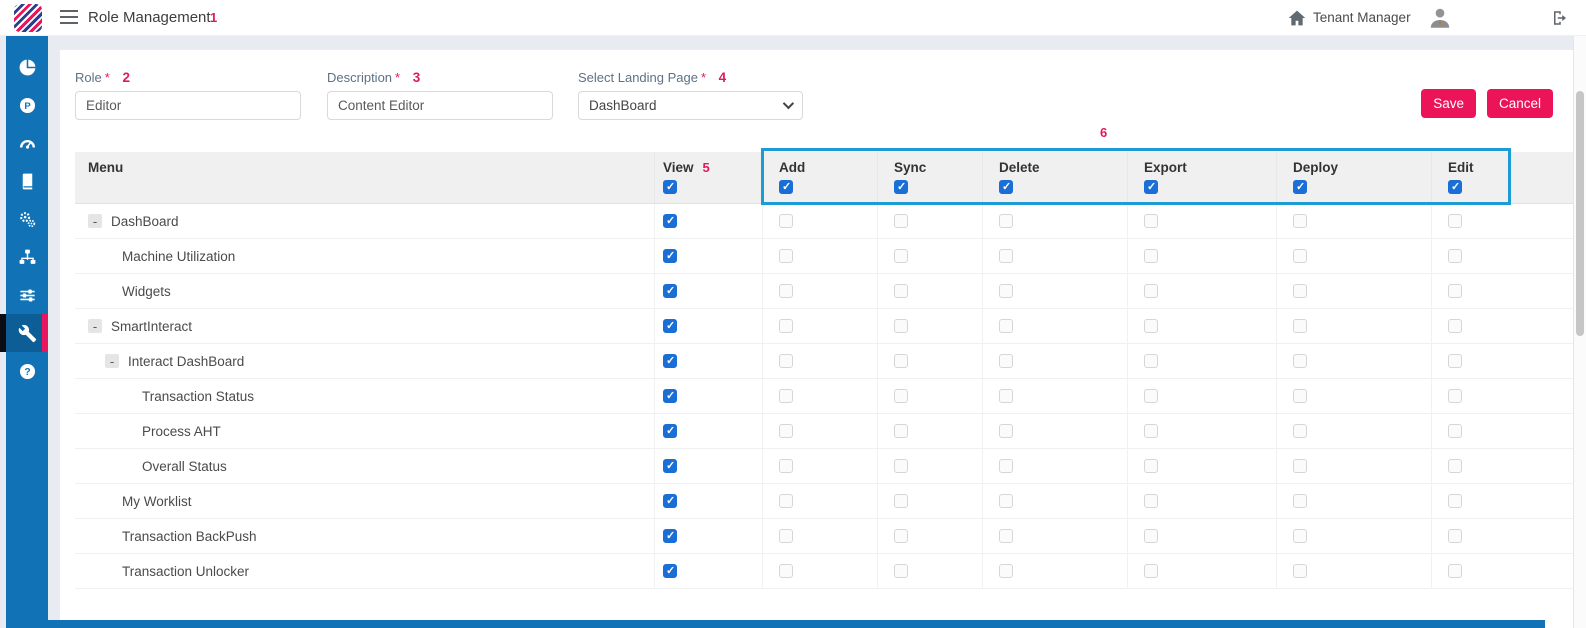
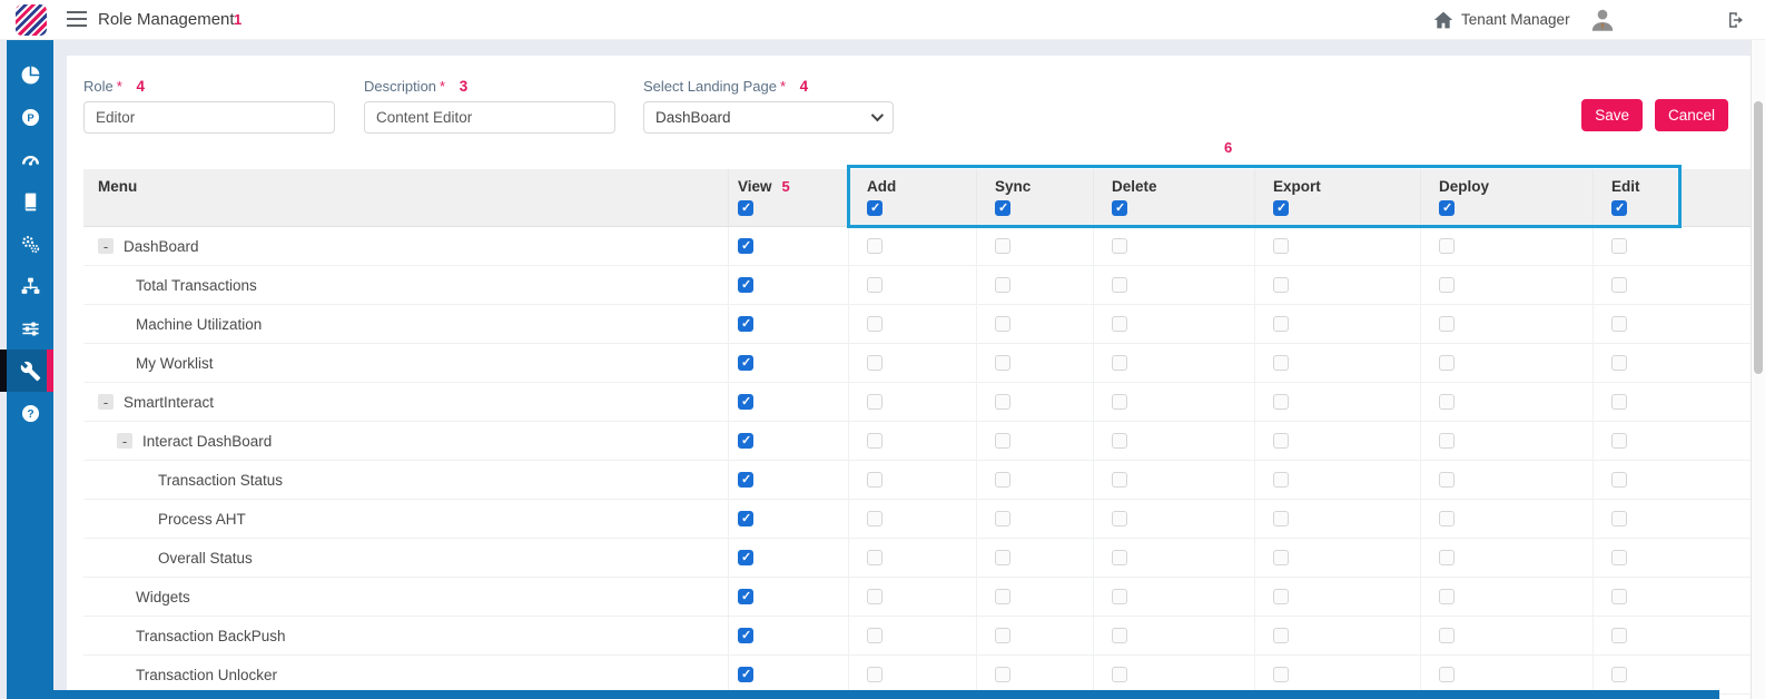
  Role Management
  1
  Tenant Manager
  P
  ?
- Role * 2
+ Role * 4
  Editor
  Description * 3
  Content Editor
  Select Landing Page * 4
  DashBoard
  Save
  Cancel
  6
  Menu
  View 5
  Add
  Sync
  Delete
  Export
  Deploy
  Edit
  -
  DashBoard
+ Total Transactions
  Machine Utilization
- Widgets
+ My Worklist
  -
  SmartInteract
  -
  Interact DashBoard
  Transaction Status
  Process AHT
  Overall Status
- My Worklist
+ Widgets
  Transaction BackPush
  Transaction Unlocker
